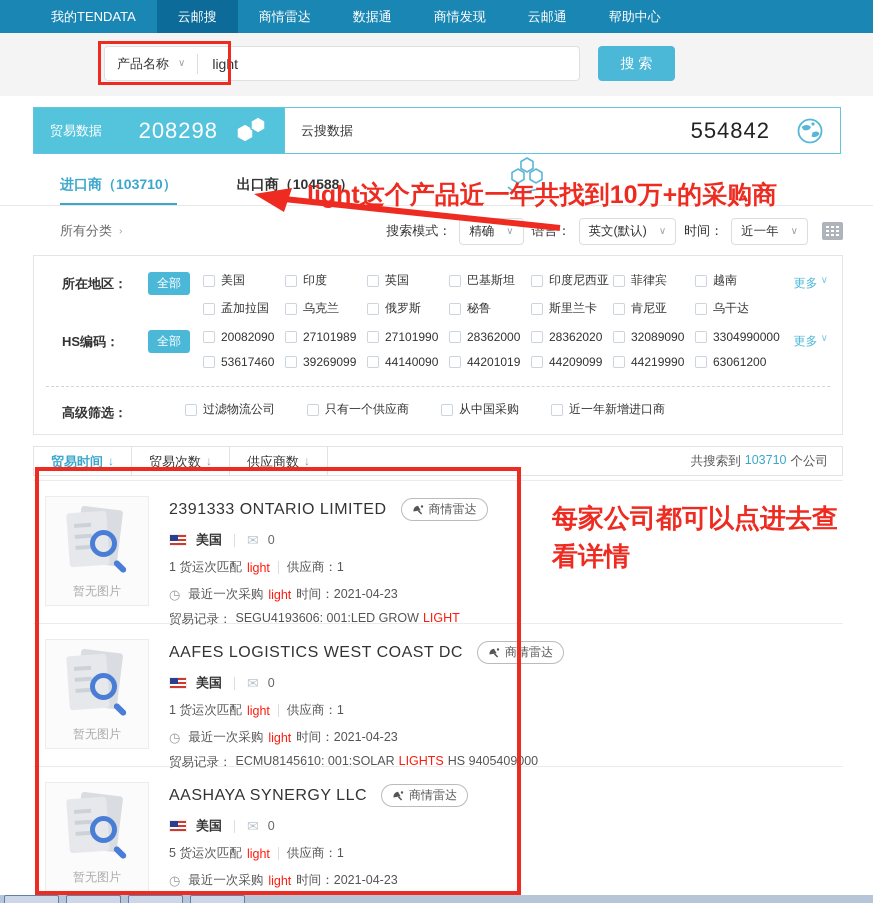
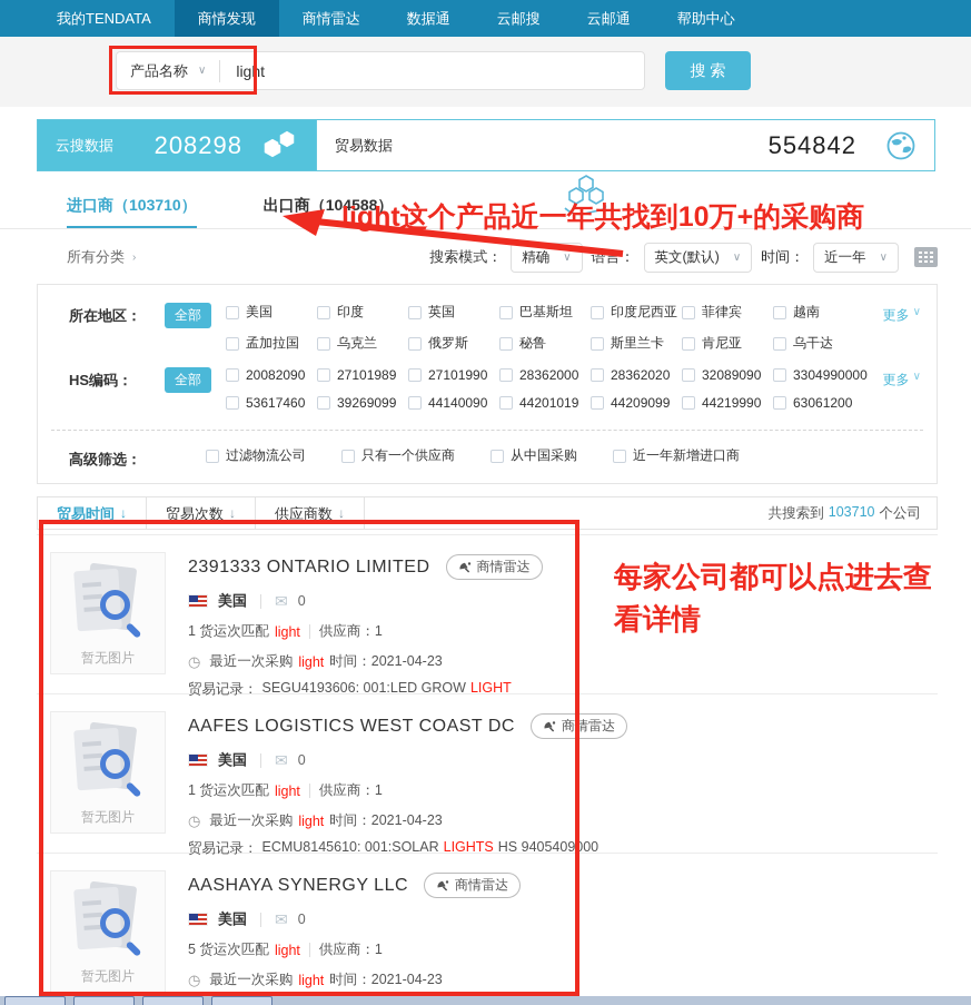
  我的TENDATA
- 云邮搜
+ 商情发现
  商情雷达
  数据通
- 商情发现
+ 云邮搜
  云邮通
  帮助中心
  产品名称
  ∨
  light
  搜 索
- 贸易数据
+ 云搜数据
  208298
- 云搜数据
+ 贸易数据
  554842
  进口商（103710）
  出口商（104588）
  所有分类
  ›
  搜索模式：
  精确
  ∨
  语言：
  英文(默认)
  ∨
  时间：
  近一年
  ∨
  所在地区：
  全部
  美国
  印度
  英国
  巴基斯坦
  印度尼西亚
  菲律宾
  越南
  孟加拉国
  乌克兰
  俄罗斯
  秘鲁
  斯里兰卡
  肯尼亚
  乌干达
  更多
  ∨
  HS编码：
  全部
  20082090
  27101989
  27101990
  28362000
  28362020
  32089090
  3304990000
  53617460
  39269099
  44140090
  44201019
  44209099
  44219990
  63061200
  更多
  ∨
  高级筛选：
  过滤物流公司
  只有一个供应商
  从中国采购
  近一年新增进口商
  贸易时间
  ↓
  贸易次数
  ↓
  供应商数
  ↓
  共搜索到
  103710
  个公司
  暂无图片
  2391333 ONTARIO LIMITED
  商情雷达
  美国
  ✉
  0
  1 货运次匹配
  light
  供应商：1
  ◷
  最近一次采购
  light
  时间：2021-04-23
  贸易记录：
  SEGU4193606: 001:LED GROW
  LIGHT
  暂无图片
  AAFES LOGISTICS WEST COAST DC
  商情雷达
  美国
  ✉
  0
  1 货运次匹配
  light
  供应商：1
  ◷
  最近一次采购
  light
  时间：2021-04-23
  贸易记录：
  ECMU8145610: 001:SOLAR
  LIGHTS
  HS 9405409000
  暂无图片
  AASHAYA SYNERGY LLC
  商情雷达
  美国
  ✉
  0
  5 货运次匹配
  light
  供应商：1
  ◷
  最近一次采购
  light
  时间：2021-04-23
  light这个产品近一年共找到10万+的采购商
  每家公司都可以点进去查
  看详情
